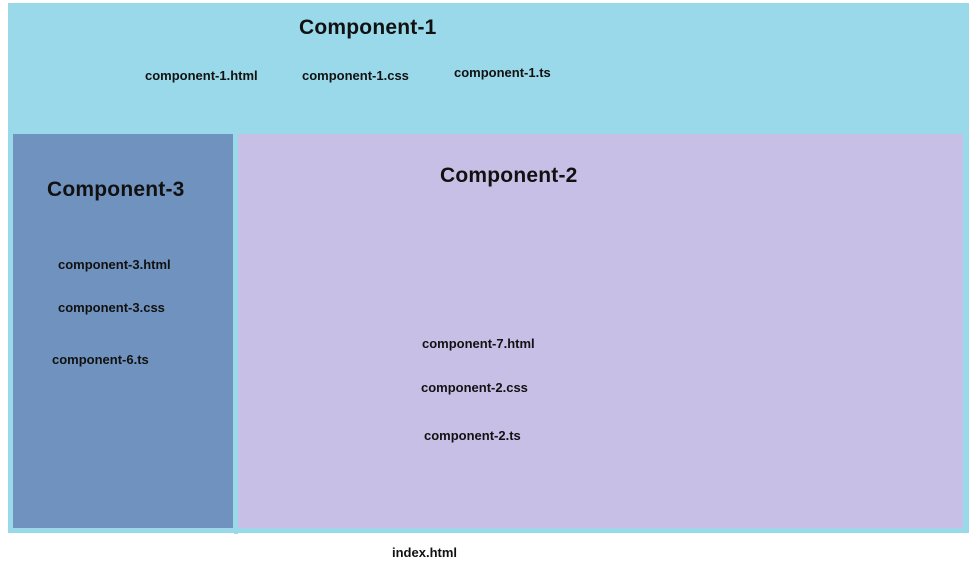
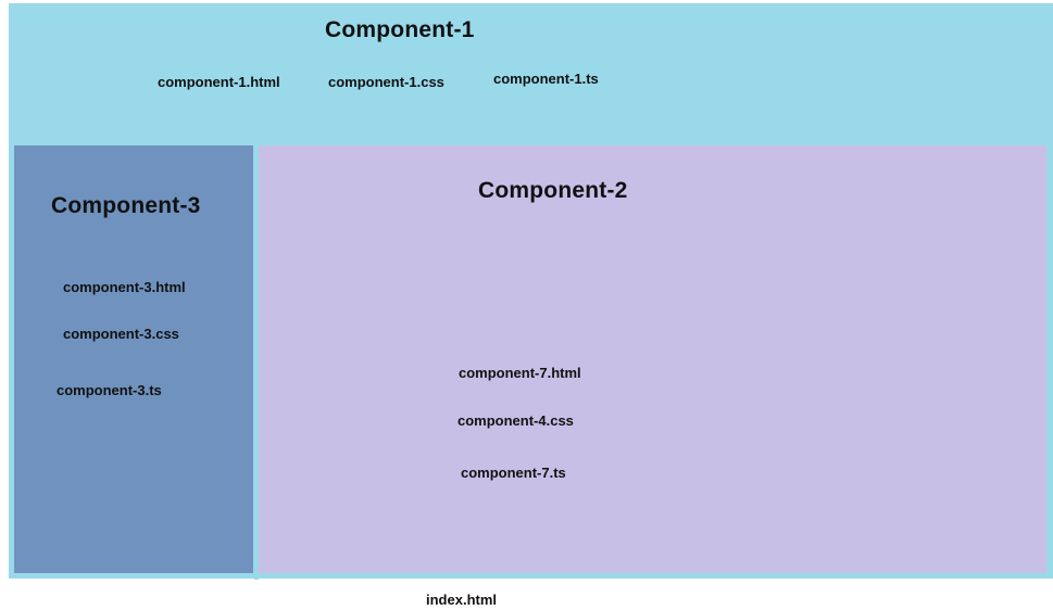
  Component-1
  component-1.html
  component-1.css
  component-1.ts
  Component-3
  component-3.html
  component-3.css
- component-6.ts
+ component-3.ts
  Component-2
  component-7.html
- component-2.css
+ component-4.css
- component-2.ts
+ component-7.ts
  index.html
